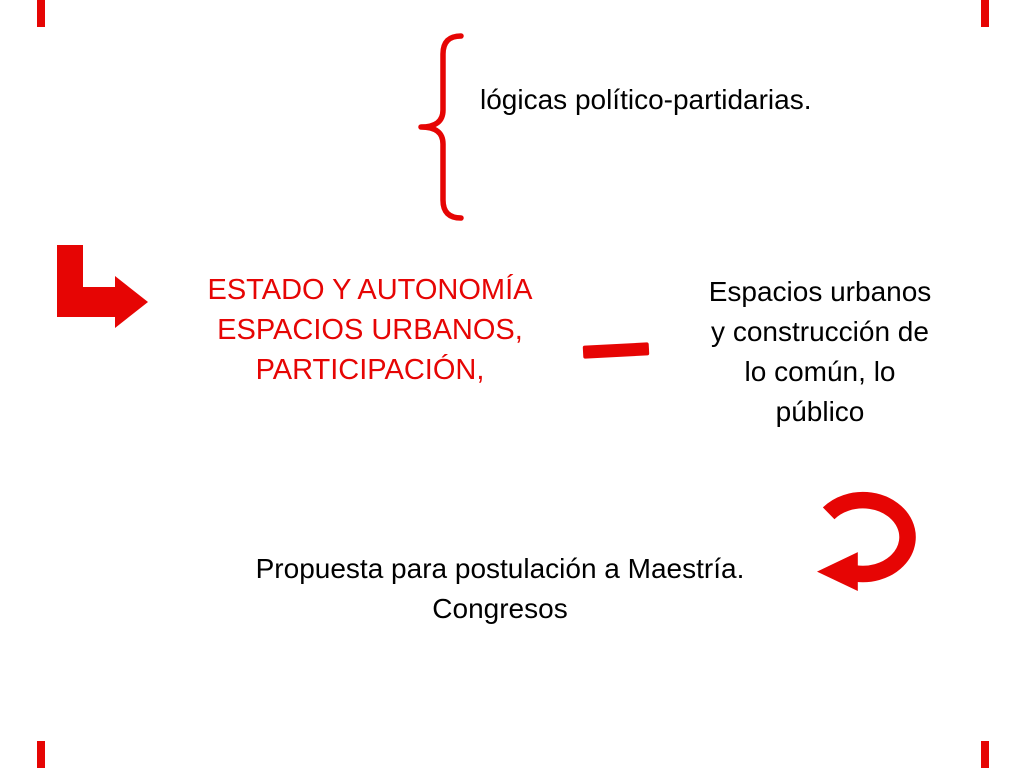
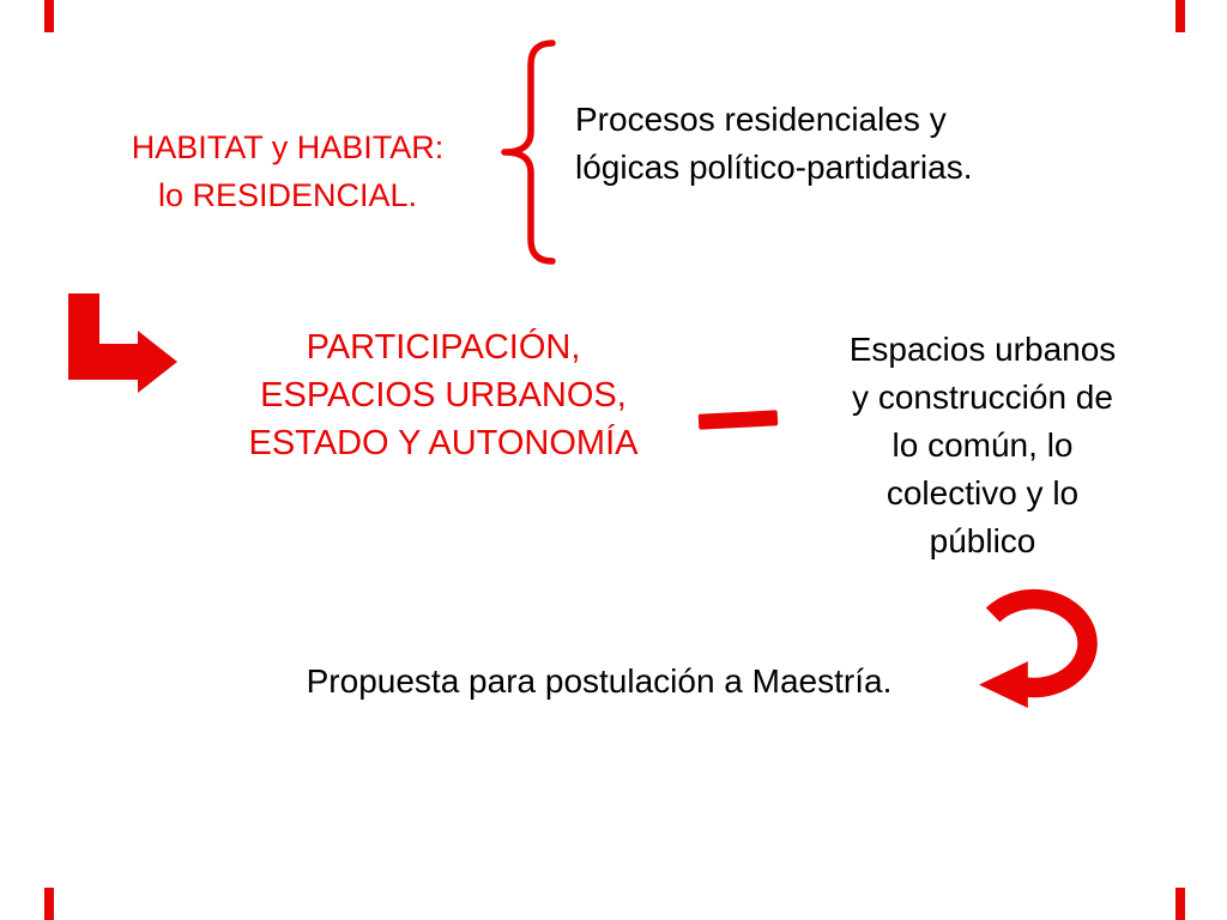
+ HABITAT y HABITAR:
+ lo RESIDENCIAL.
+ Procesos residenciales y
  lógicas político-partidarias.
- ESTADO Y AUTONOMÍA
+ PARTICIPACIÓN,
  ESPACIOS URBANOS,
- PARTICIPACIÓN,
+ ESTADO Y AUTONOMÍA
  Espacios urbanos
  y construcción de
  lo común, lo
+ colectivo y lo
  público
  Propuesta para postulación a Maestría.
- Congresos
